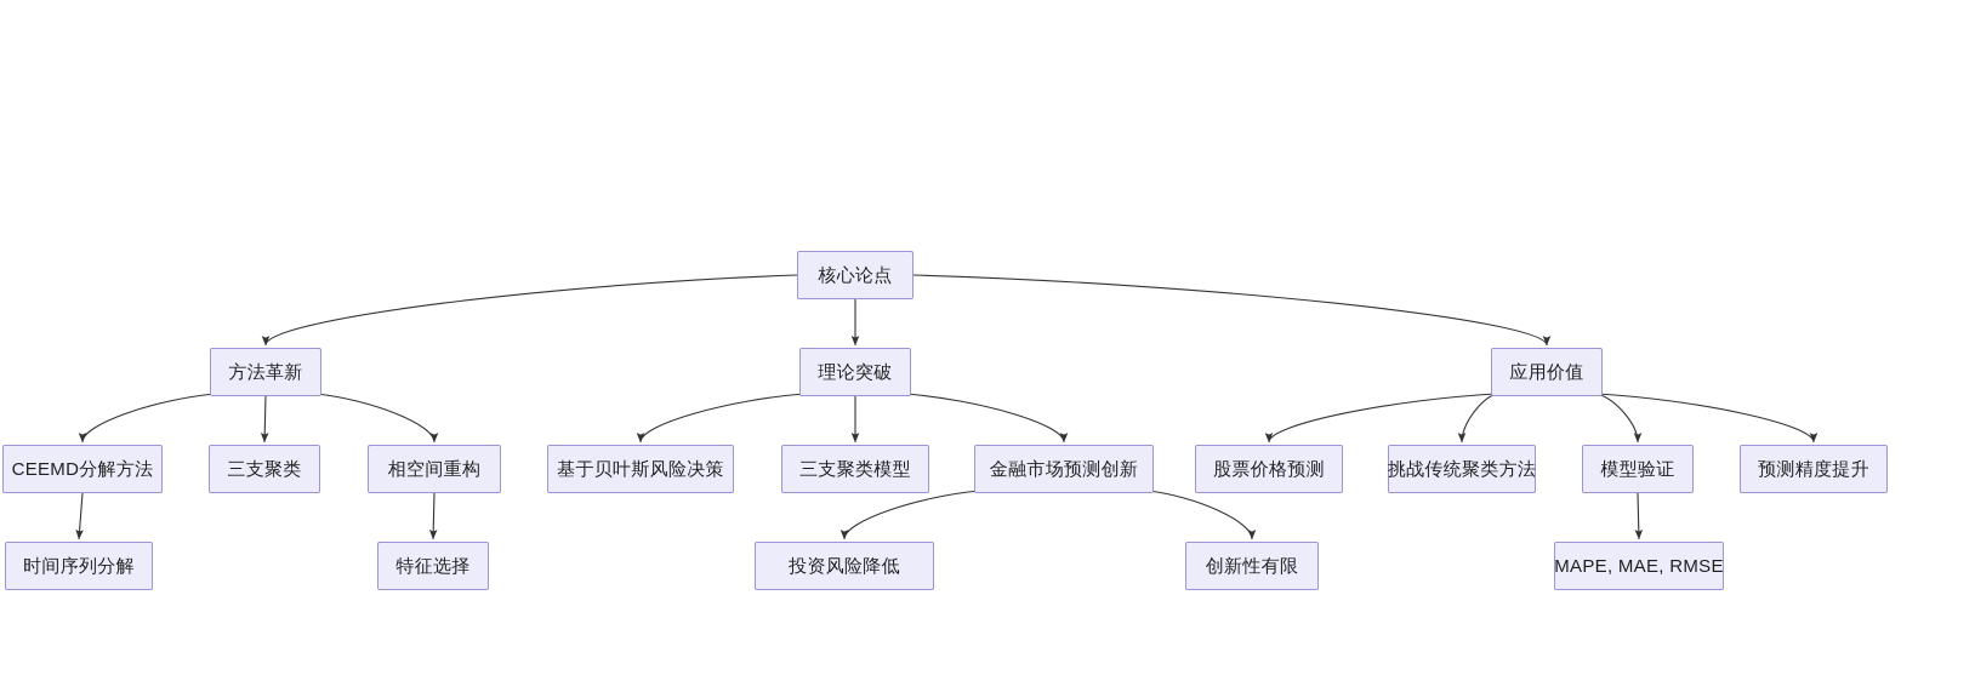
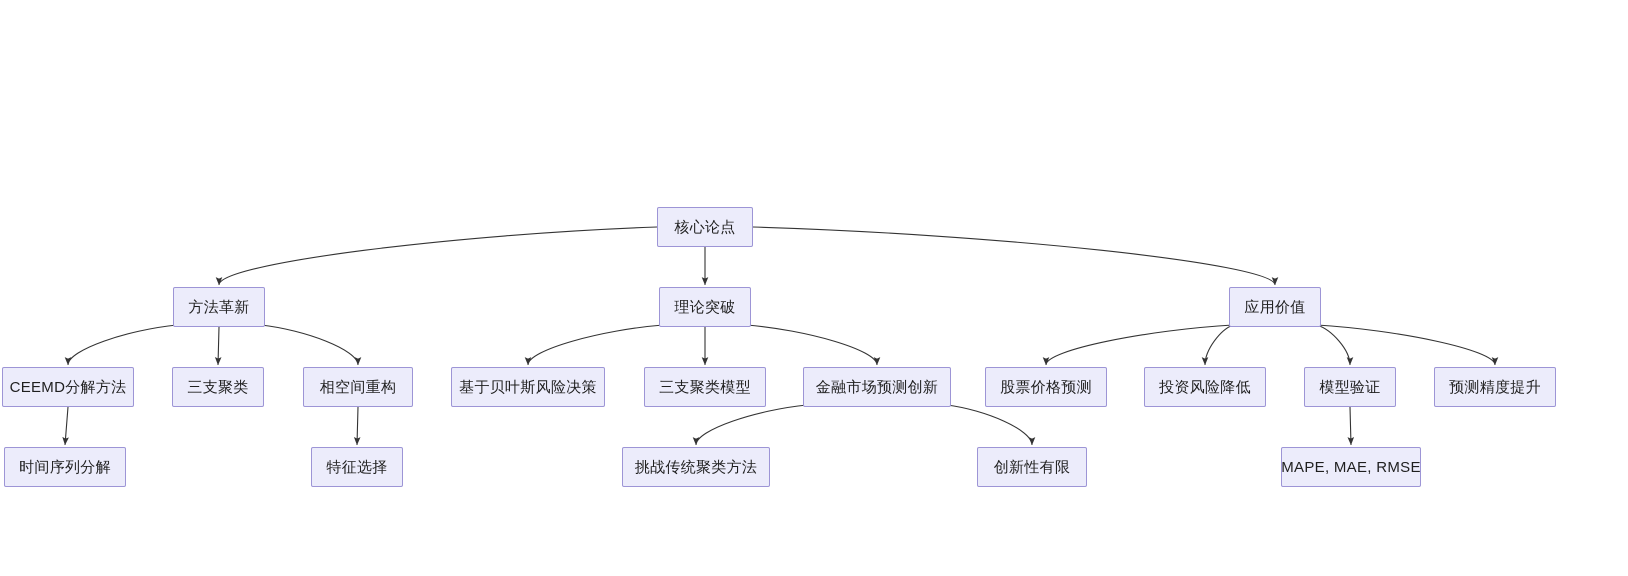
  核心论点
  方法革新
  理论突破
  应用价值
  CEEMD分解方法
  三支聚类
  相空间重构
  基于贝叶斯风险决策
  三支聚类模型
  金融市场预测创新
  股票价格预测
- 挑战传统聚类方法
+ 投资风险降低
  模型验证
  预测精度提升
  时间序列分解
  特征选择
- 投资风险降低
+ 挑战传统聚类方法
  创新性有限
  MAPE, MAE, RMSE
